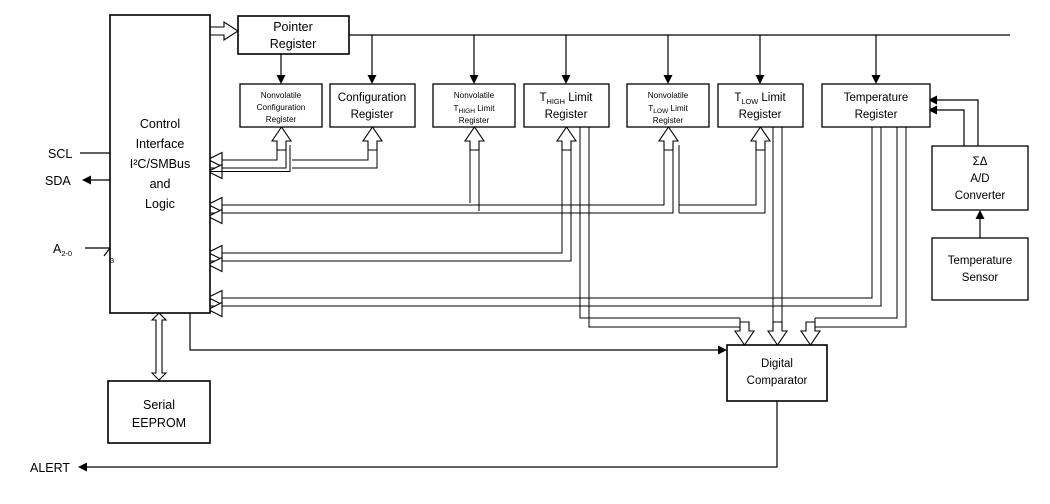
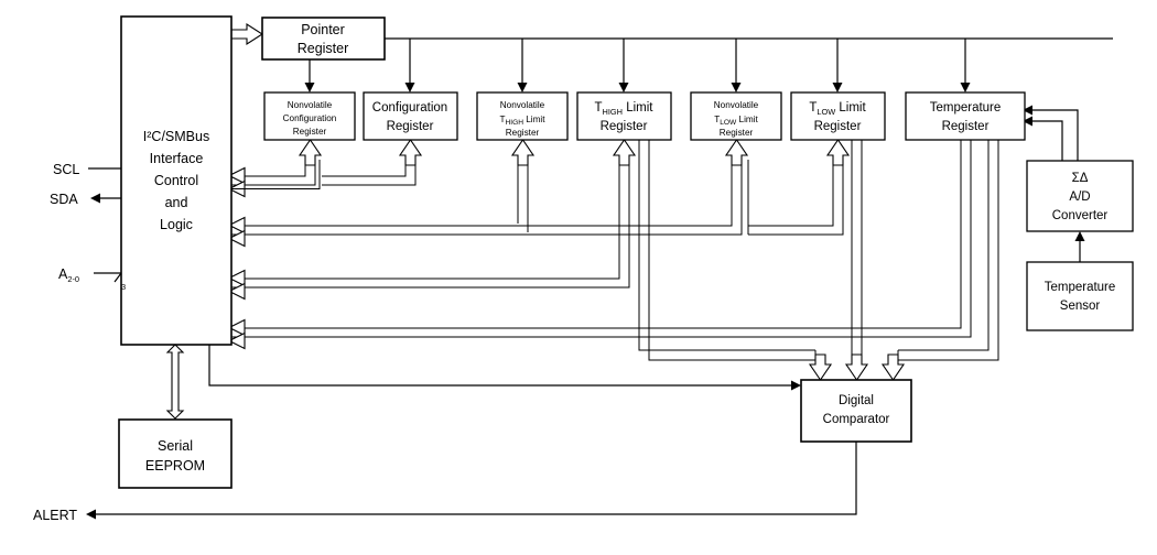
- Control
+ I²C/SMBus
  Interface
- I²C/SMBus
+ Control
  and
  Logic
  Pointer
  Register
  Nonvolatile
  Configuration
  Register
  Configuration
  Register
  Nonvolatile
  Register
  THIGH Limit
  Register
  Nonvolatile
  Register
  TLOW Limit
  Register
  Temperature
  Register
  ΣΔ
  A/D
  Converter
  Temperature
  Sensor
  Serial
  EEPROM
  Digital
  Comparator
  SCL
  SDA
  A2-0
  3
  ALERT
